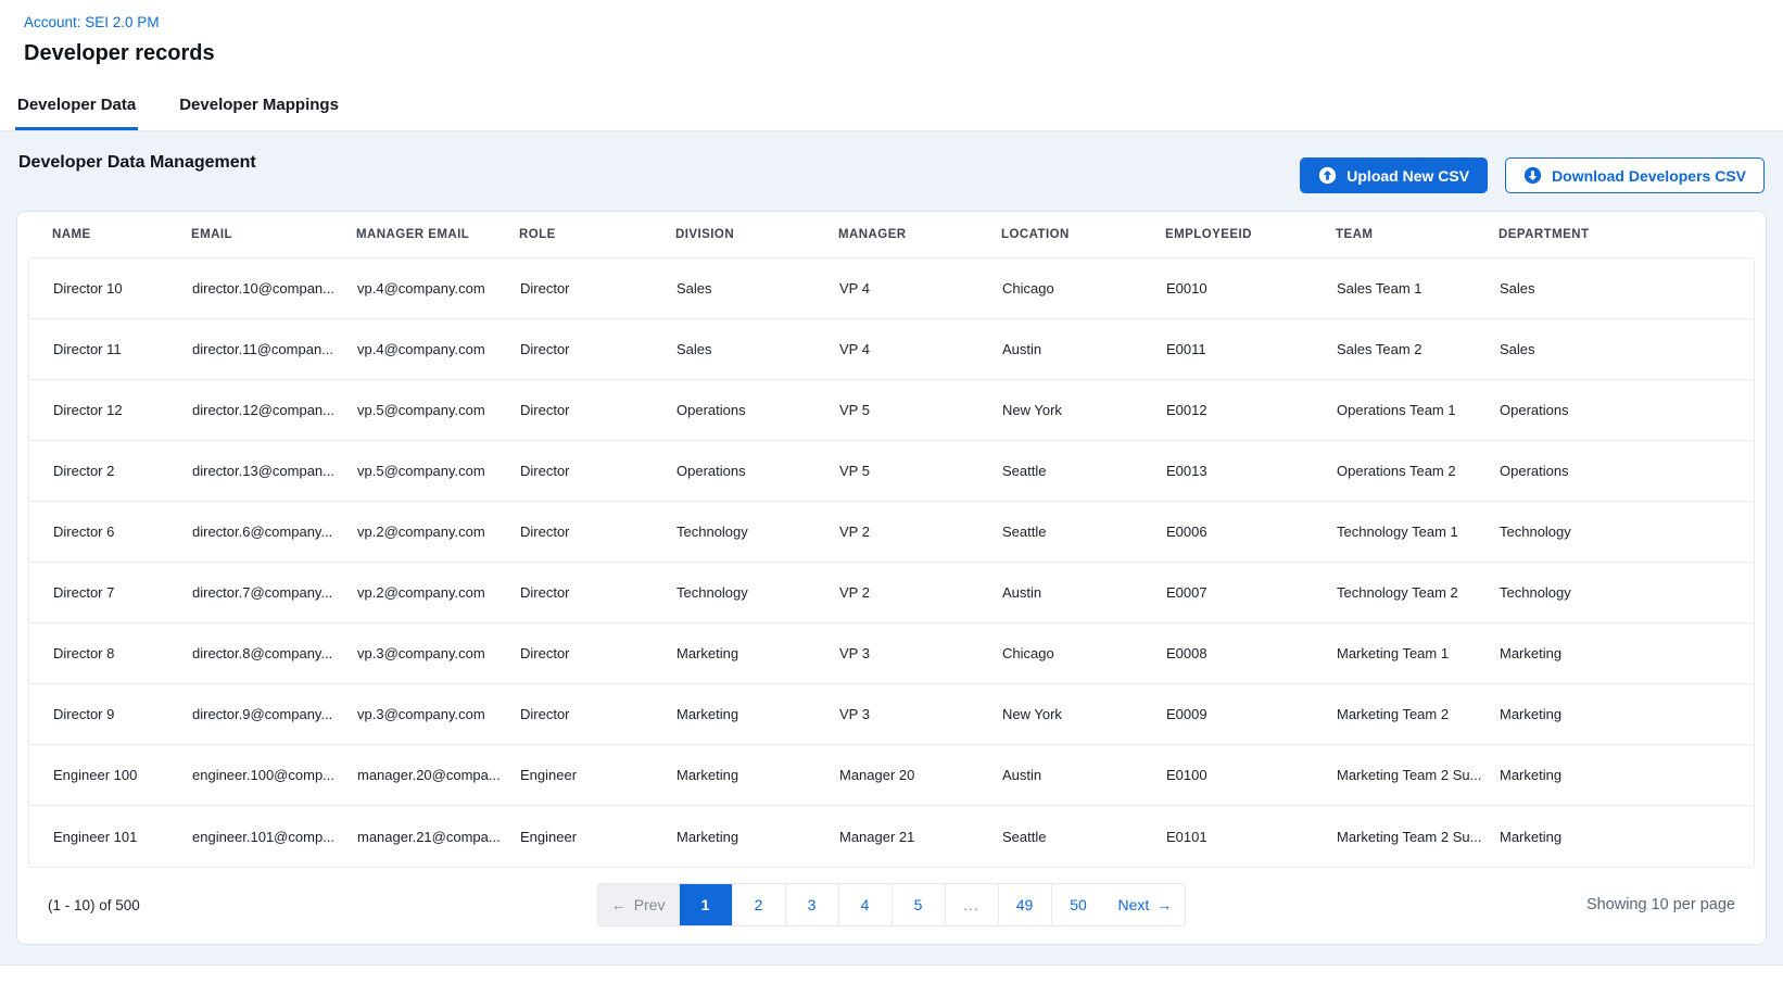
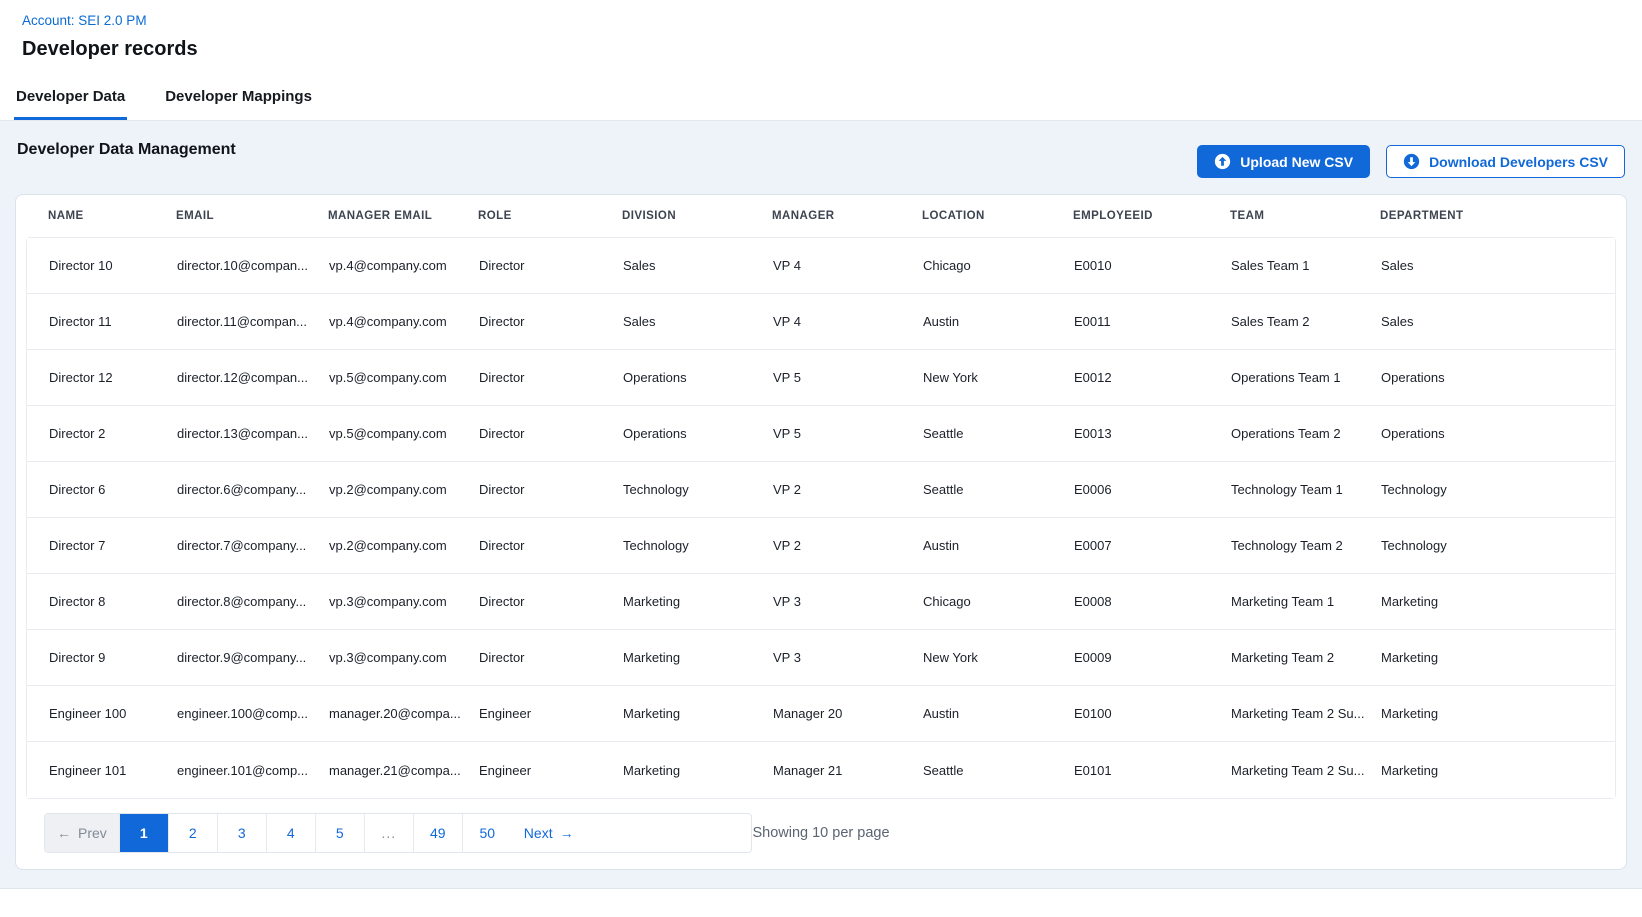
  Account: SEI 2.0 PM
  Developer records
  Developer Data
  Developer Mappings
  Developer Data Management
  Upload New CSV
  Download Developers CSV
  NAME
  EMAIL
  MANAGER EMAIL
  ROLE
  DIVISION
  MANAGER
  LOCATION
  EMPLOYEEID
  TEAM
  DEPARTMENT
  Director 10
  director.10@compan...
  vp.4@company.com
  Director
  Sales
  VP 4
  Chicago
  E0010
  Sales Team 1
  Sales
  Director 11
  director.11@compan...
  vp.4@company.com
  Director
  Sales
  VP 4
  Austin
  E0011
  Sales Team 2
  Sales
  Director 12
  director.12@compan...
  vp.5@company.com
  Director
  Operations
  VP 5
  New York
  E0012
  Operations Team 1
  Operations
  Director 2
  director.13@compan...
  vp.5@company.com
  Director
  Operations
  VP 5
  Seattle
  E0013
  Operations Team 2
  Operations
  Director 6
  director.6@company...
  vp.2@company.com
  Director
  Technology
  VP 2
  Seattle
  E0006
  Technology Team 1
  Technology
  Director 7
  director.7@company...
  vp.2@company.com
  Director
  Technology
  VP 2
  Austin
  E0007
  Technology Team 2
  Technology
  Director 8
  director.8@company...
  vp.3@company.com
  Director
  Marketing
  VP 3
  Chicago
  E0008
  Marketing Team 1
  Marketing
  Director 9
  director.9@company...
  vp.3@company.com
  Director
  Marketing
  VP 3
  New York
  E0009
  Marketing Team 2
  Marketing
  Engineer 100
  engineer.100@comp...
  manager.20@compa...
  Engineer
  Marketing
  Manager 20
  Austin
  E0100
  Marketing Team 2 Su...
  Marketing
  Engineer 101
  engineer.101@comp...
  manager.21@compa...
  Engineer
  Marketing
  Manager 21
  Seattle
  E0101
  Marketing Team 2 Su...
  Marketing
- (1 - 10) of 500
  ←
  Prev
  1
  2
  3
  4
  5
  ...
  49
  50
  Next
  →
  Showing 10 per page
